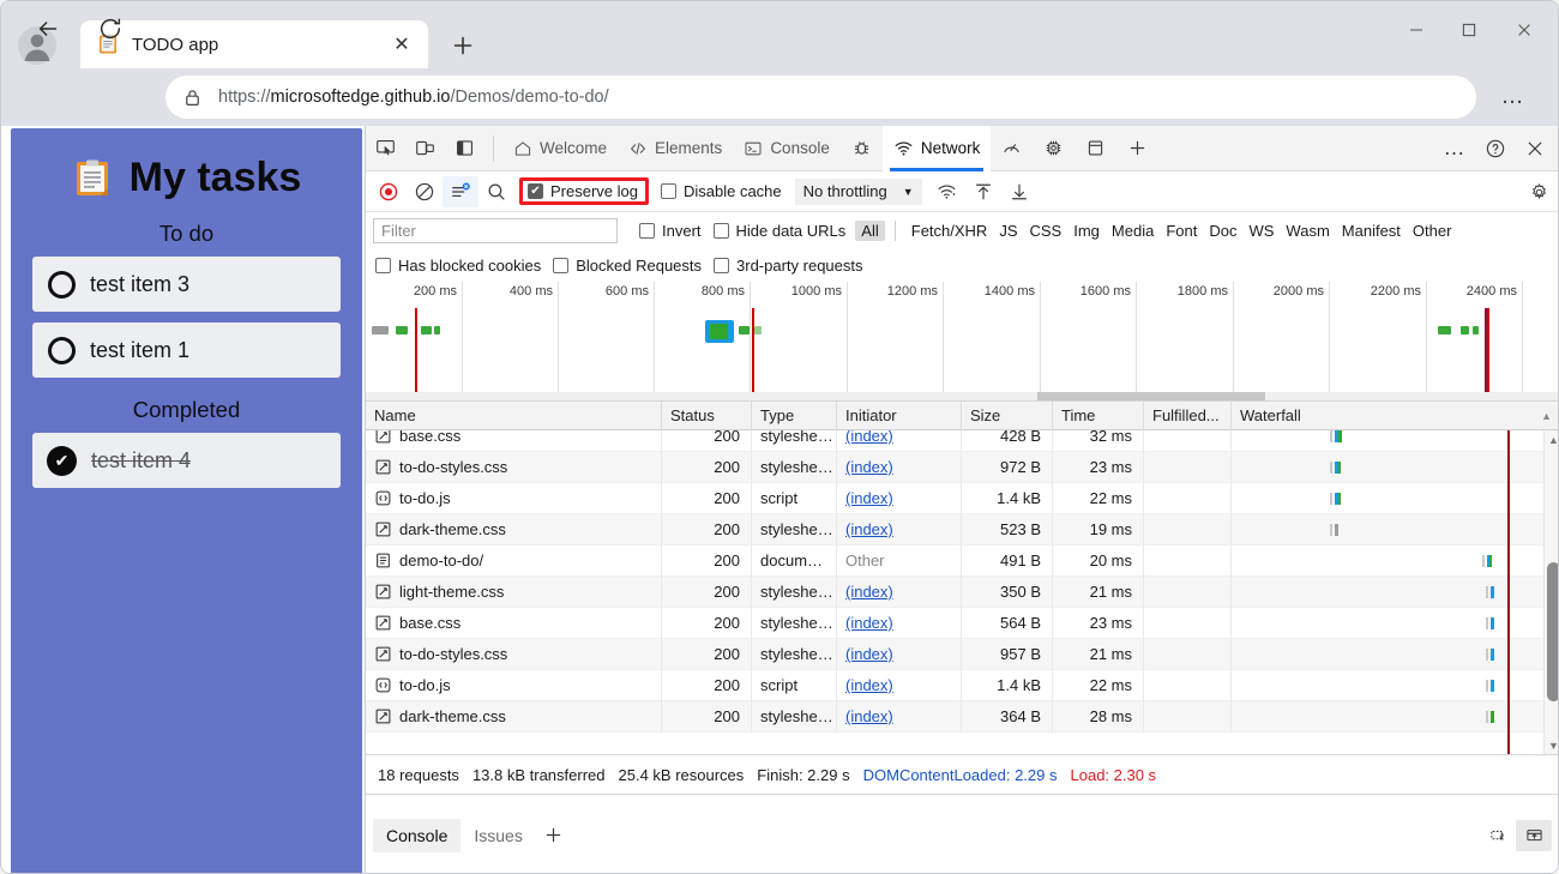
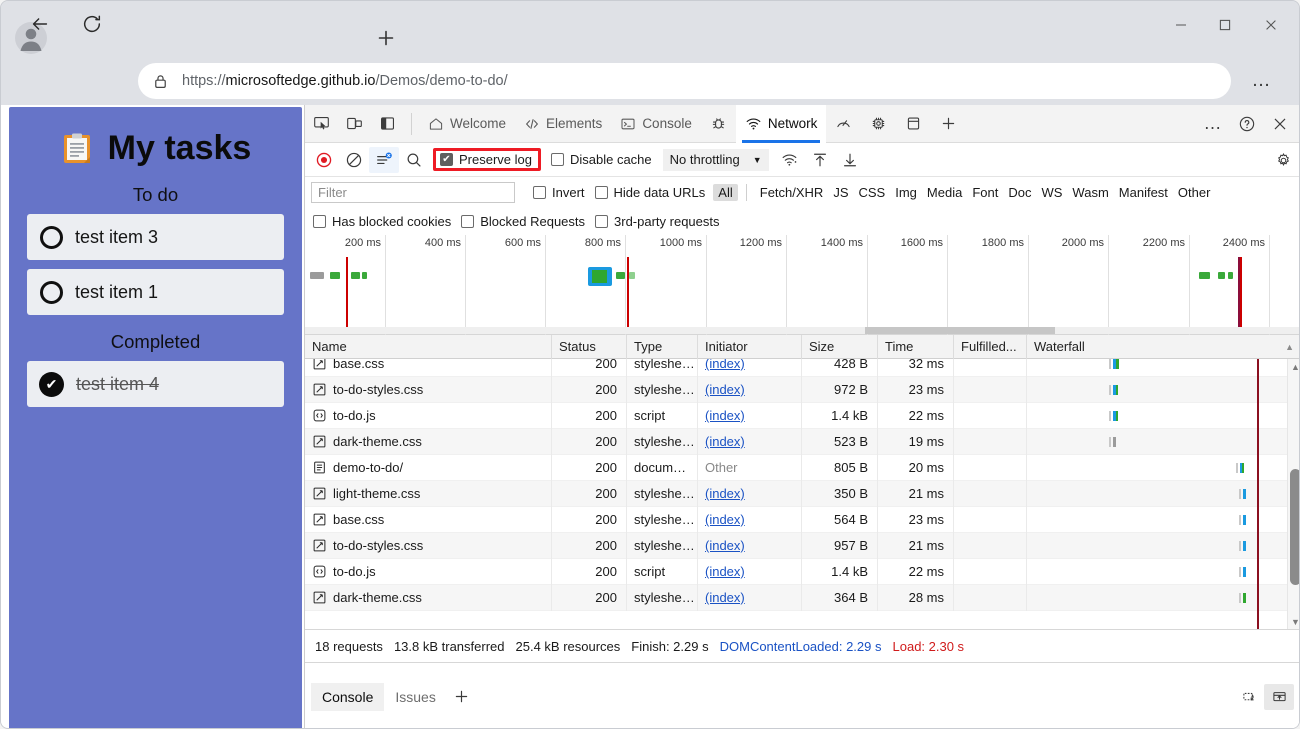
- TODO app
- ✕
  https://microsoftedge.github.io/Demos/demo-to-do/
  …
  My tasks
  To do
  test item 3
  test item 1
  Completed
  ✔
  test item 4
  Welcome
  Elements
  Console
  Network
  …
  ✔
  Preserve log
  Disable cache
  No throttling
  ▼
  Filter
  Invert
  Hide data URLs
  All
  Fetch/XHR
  JS
  CSS
  Img
  Media
  Font
  Doc
  WS
  Wasm
  Manifest
  Other
  Has blocked cookies
  Blocked Requests
  3rd-party requests
  200 ms
  400 ms
  600 ms
  800 ms
  1000 ms
  1200 ms
  1400 ms
  1600 ms
  1800 ms
  2000 ms
  2200 ms
  2400 ms
  Name
  Status
  Type
  Initiator
  Size
  Time
  Fulfilled...
  Waterfall
  ▲
  base.css
  200
  styleshe…
  (index)
  428 B
  32 ms
  to-do-styles.css
  200
  styleshe…
  (index)
  972 B
  23 ms
  to-do.js
  200
  script
  (index)
  1.4 kB
  22 ms
  dark-theme.css
  200
  styleshe…
  (index)
  523 B
  19 ms
  demo-to-do/
  200
  docum…
  Other
- 491 B
+ 805 B
  20 ms
  light-theme.css
  200
  styleshe…
  (index)
  350 B
  21 ms
  base.css
  200
  styleshe…
  (index)
  564 B
  23 ms
  to-do-styles.css
  200
  styleshe…
  (index)
  957 B
  21 ms
  to-do.js
  200
  script
  (index)
  1.4 kB
  22 ms
  dark-theme.css
  200
  styleshe…
  (index)
  364 B
  28 ms
  ▲
  ▼
  18 requests
  13.8 kB transferred
  25.4 kB resources
  Finish: 2.29 s
  DOMContentLoaded: 2.29 s
  Load: 2.30 s
  Console
  Issues
